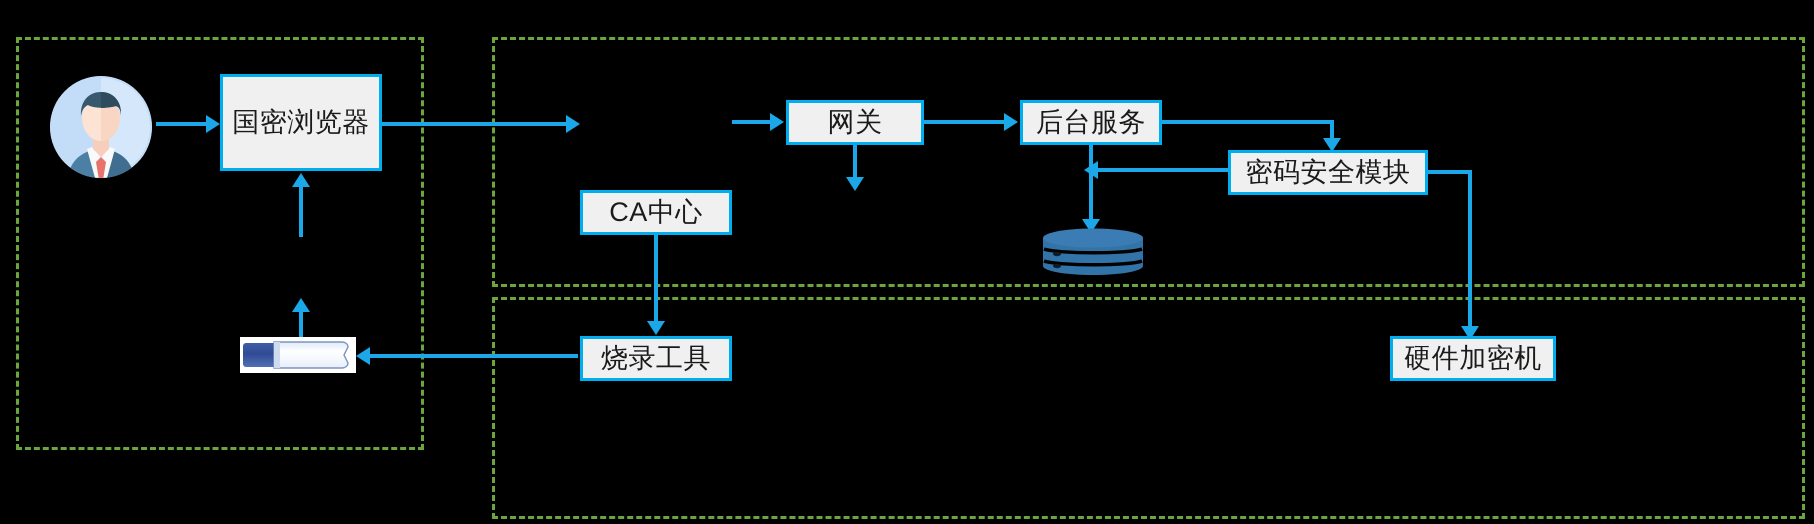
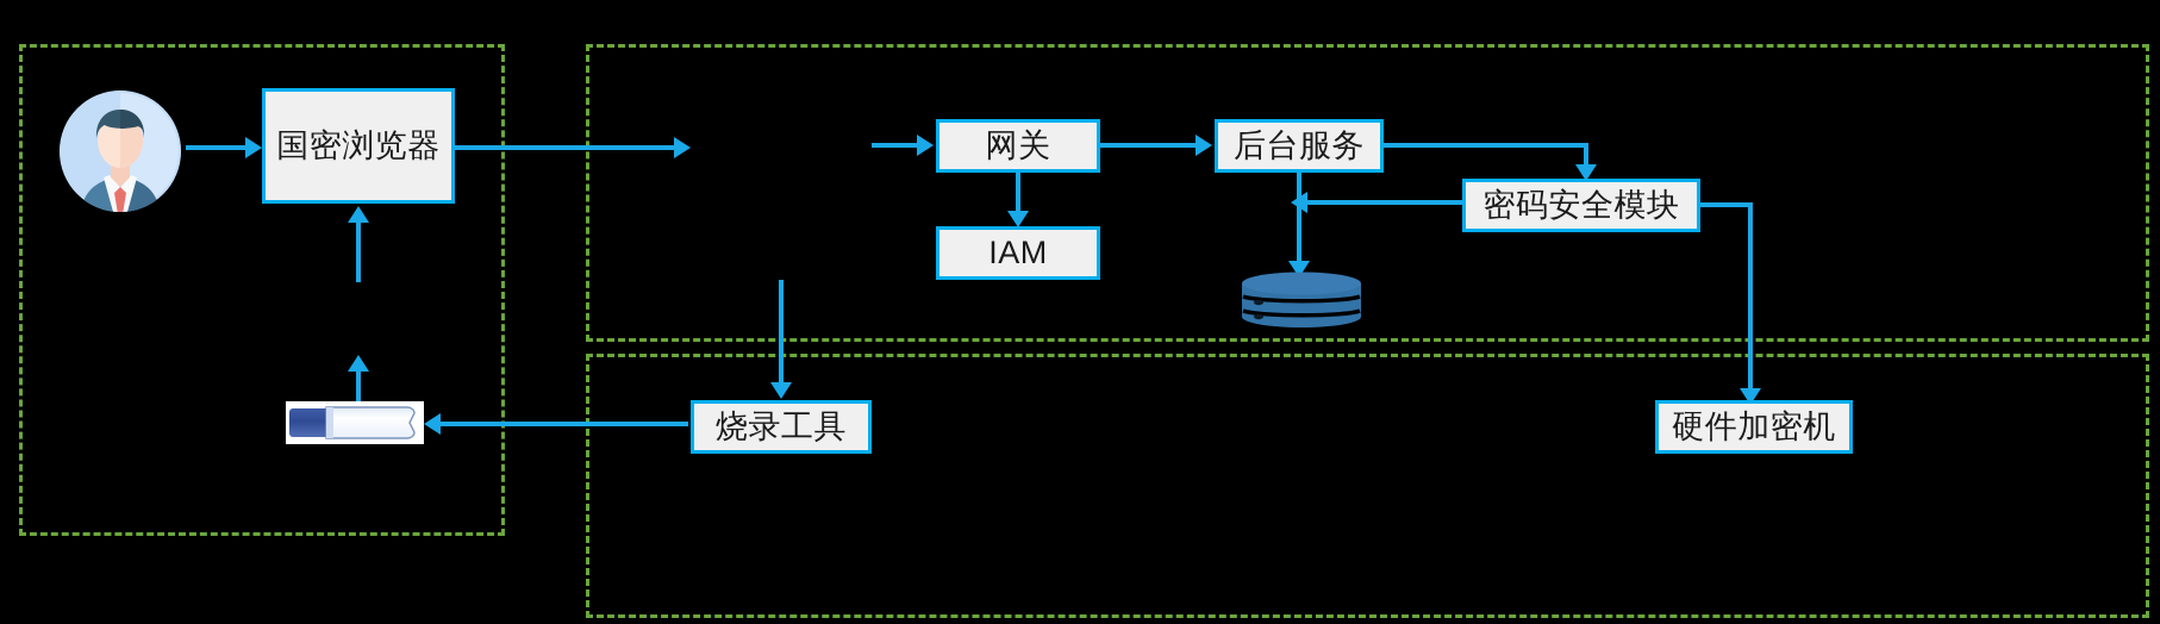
  国密浏览器
  网关
+ IAM
  后台服务
- CA中心
  密码安全模块
  烧录工具
  硬件加密机
